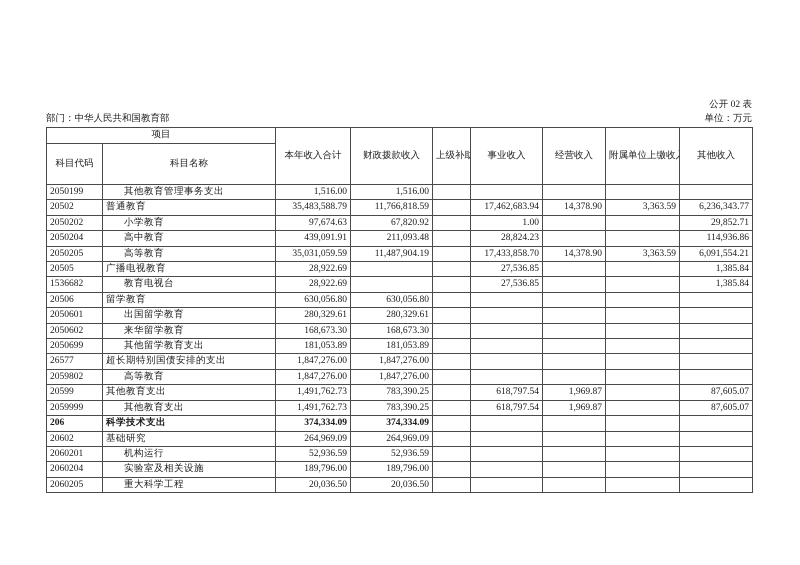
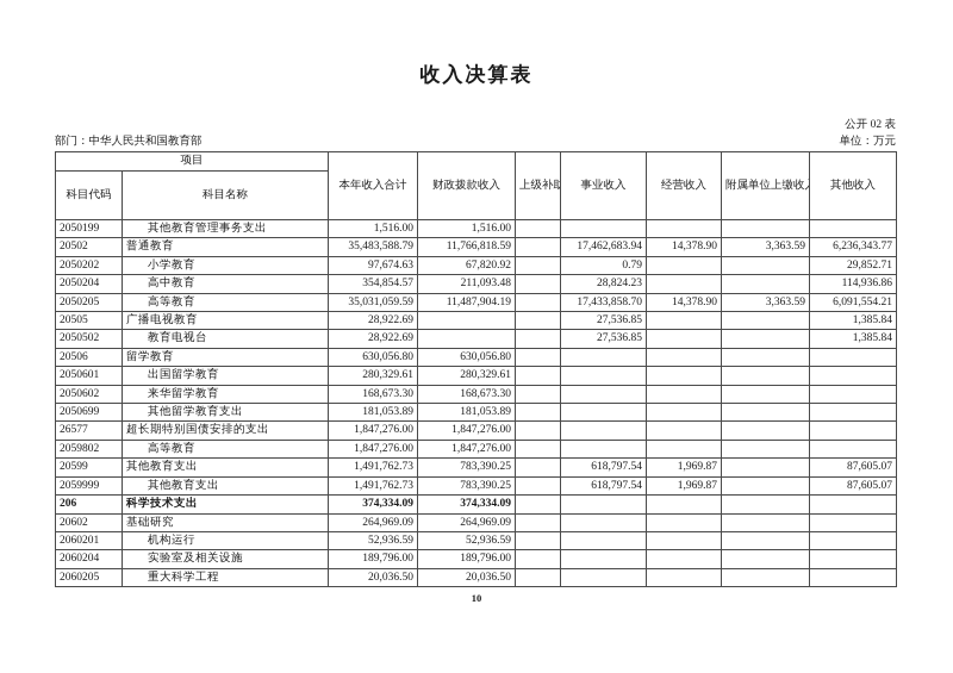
+ 收入决算表
  公开 02 表
  部门：中华人民共和国教育部
  单位：万元
  项目	本年收入合计	财政拨款收入	上级补助	事业收入	经营收入	附属单位上缴收	其他收入
  科目代码	科目名称
  2050199	其他教育管理事务支出	1,516.00	1,516.00
  20502	普通教育	35,483,588.79	11,766,818.59		17,462,683.94	14,378.90	3,363.59	6,236,343.77
- 2050202	小学教育	97,674.63	67,820.92		1.00			29,852.71
+ 2050202	小学教育	97,674.63	67,820.92		0.79			29,852.71
- 2050204	高中教育	439,091.91	211,093.48		28,824.23			114,936.86
+ 2050204	高中教育	354,854.57	211,093.48		28,824.23			114,936.86
  2050205	高等教育	35,031,059.59	11,487,904.19		17,433,858.70	14,378.90	3,363.59	6,091,554.21
  20505	广播电视教育	28,922.69			27,536.85			1,385.84
- 1536682	教育电视台	28,922.69			27,536.85			1,385.84
+ 2050502	教育电视台	28,922.69			27,536.85			1,385.84
  20506	留学教育	630,056.80	630,056.80
  2050601	出国留学教育	280,329.61	280,329.61
  2050602	来华留学教育	168,673.30	168,673.30
  2050699	其他留学教育支出	181,053.89	181,053.89
  26577	超长期特别国债安排的支出	1,847,276.00	1,847,276.00
  2059802	高等教育	1,847,276.00	1,847,276.00
  20599	其他教育支出	1,491,762.73	783,390.25		618,797.54	1,969.87		87,605.07
  2059999	其他教育支出	1,491,762.73	783,390.25		618,797.54	1,969.87		87,605.07
  206	科学技术支出	374,334.09	374,334.09
  20602	基础研究	264,969.09	264,969.09
  2060201	机构运行	52,936.59	52,936.59
  2060204	实验室及相关设施	189,796.00	189,796.00
  2060205	重大科学工程	20,036.50	20,036.50
+ 10
